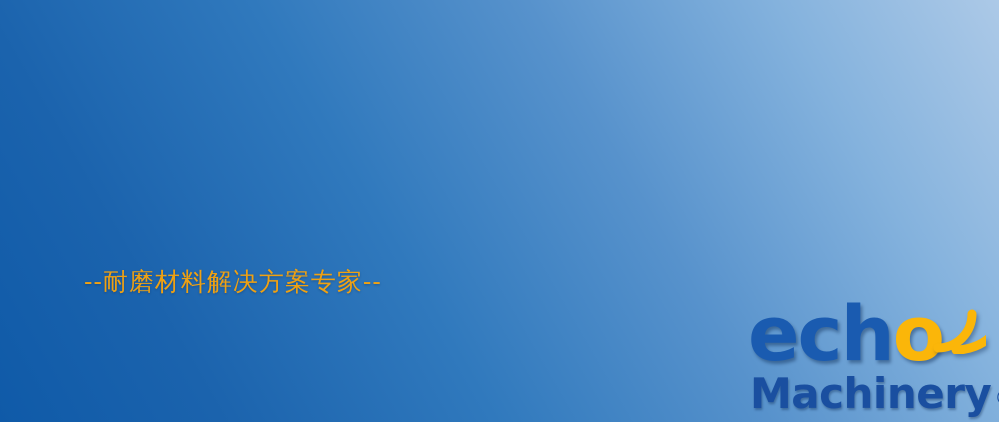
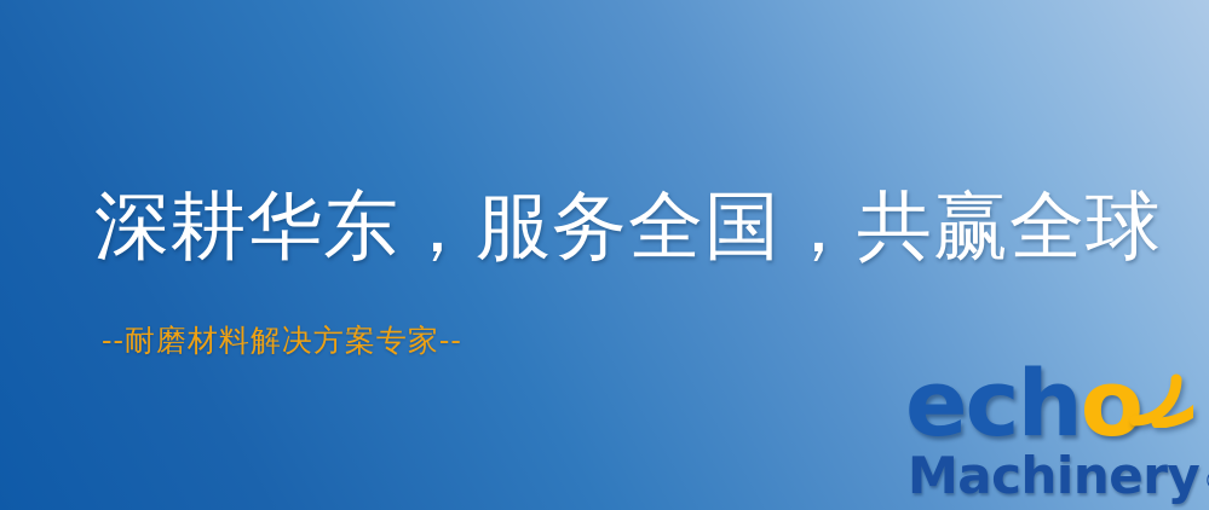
+ 深耕华东，服务全国，共赢全球
  --耐磨材料解决方案专家--
  ech
  o
  Machinery
